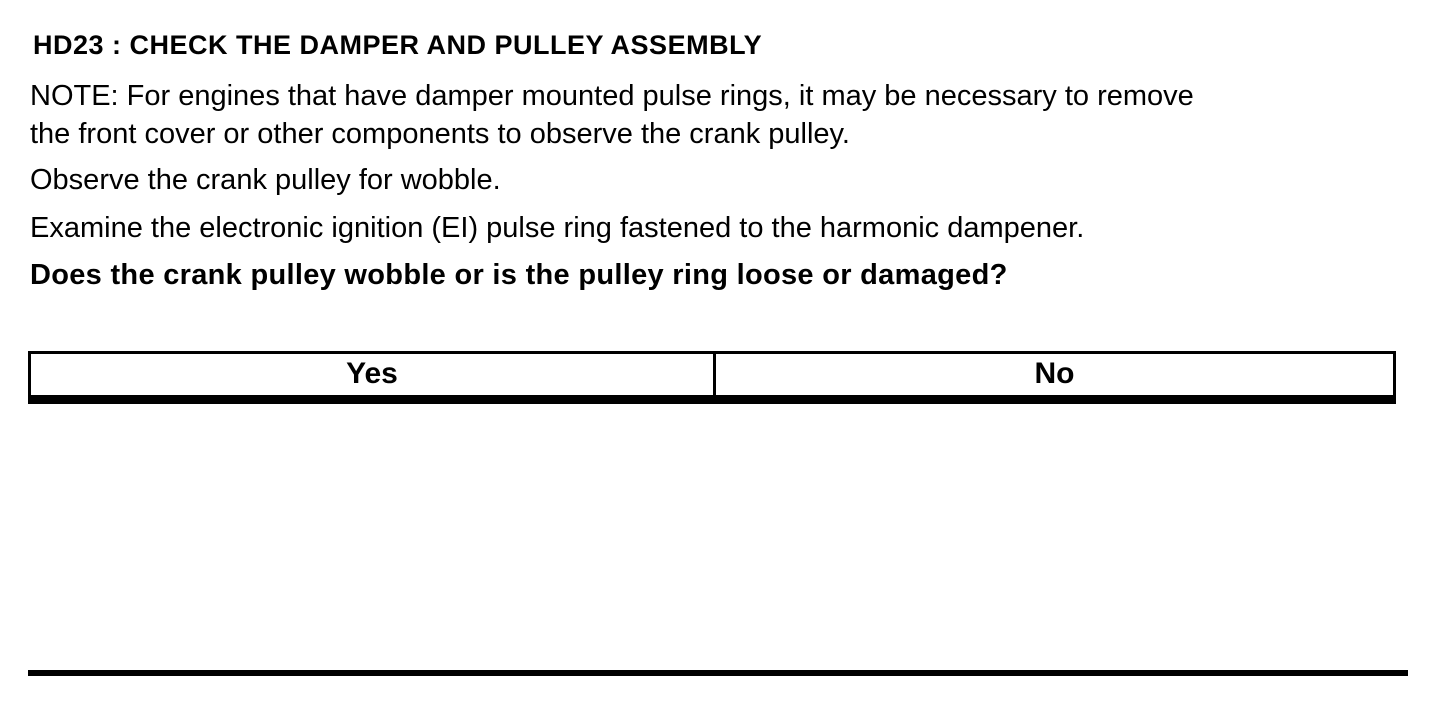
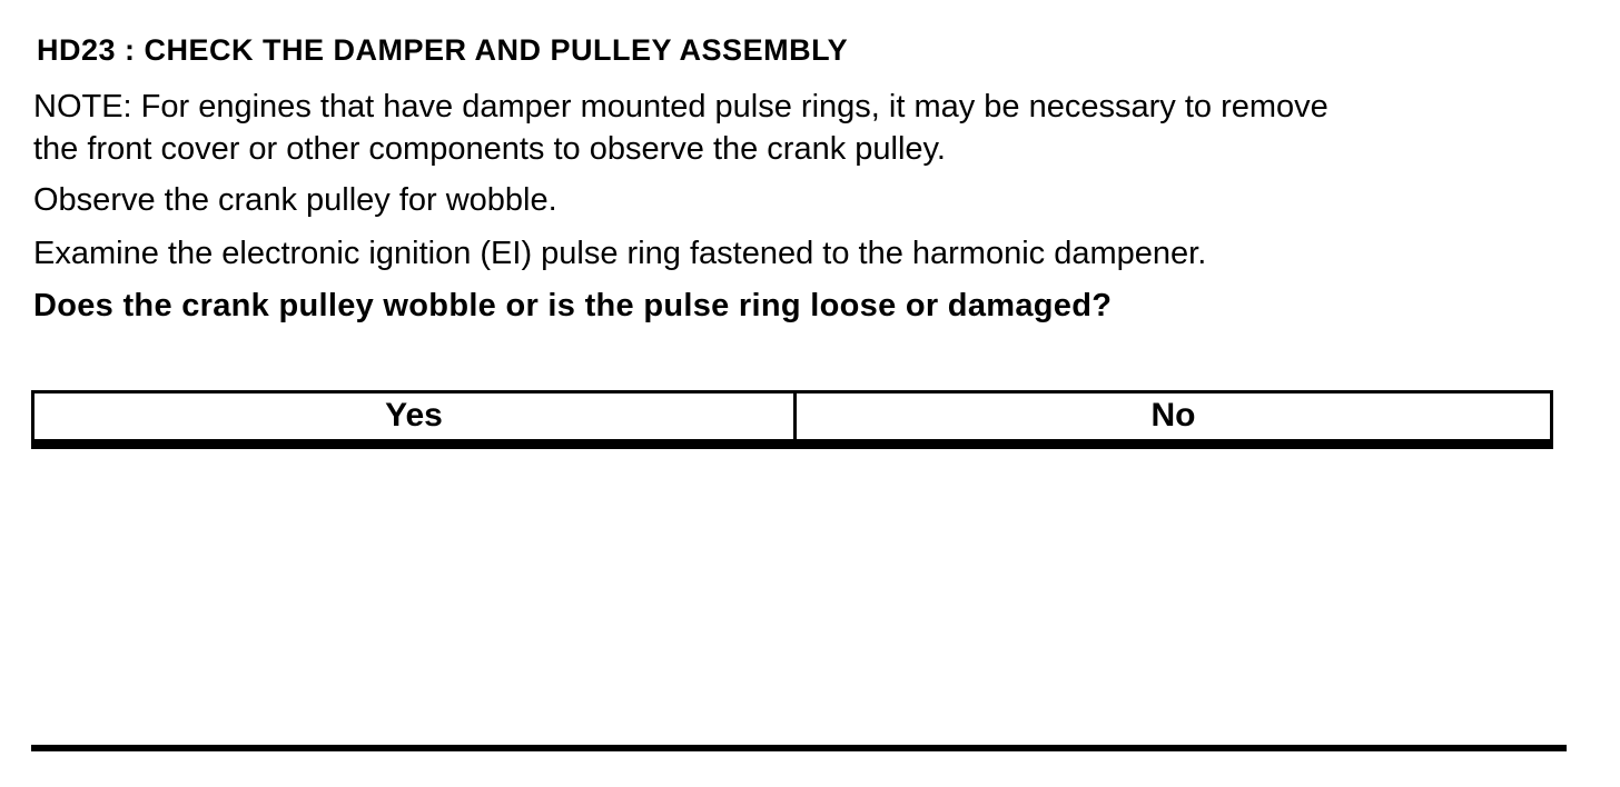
  HD23 : CHECK THE DAMPER AND PULLEY ASSEMBLY
  NOTE: For engines that have damper mounted pulse rings, it may be necessary to remove
  the front cover or other components to observe the crank pulley.
  Observe the crank pulley for wobble.
  Examine the electronic ignition (EI) pulse ring fastened to the harmonic dampener.
- Does the crank pulley wobble or is the pulley ring loose or damaged?
+ Does the crank pulley wobble or is the pulse ring loose or damaged?
  Yes
  No
